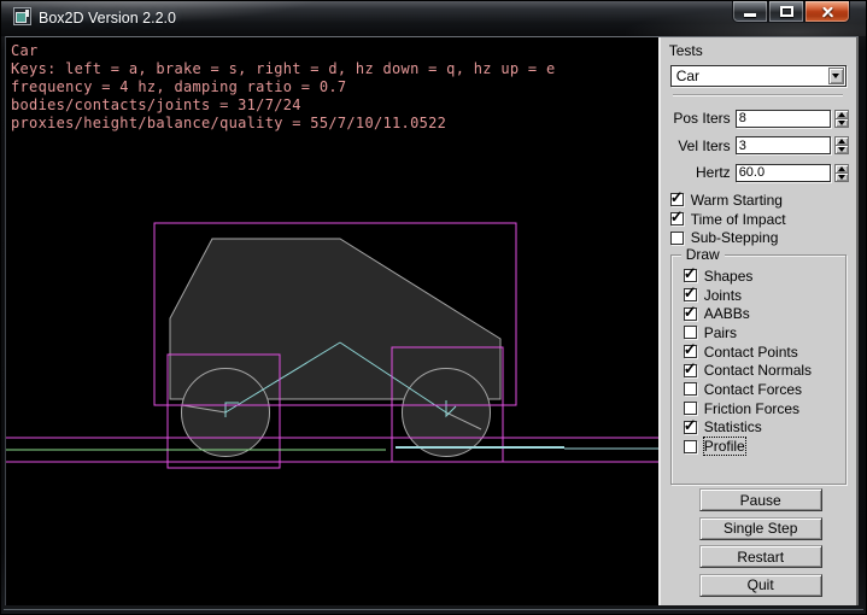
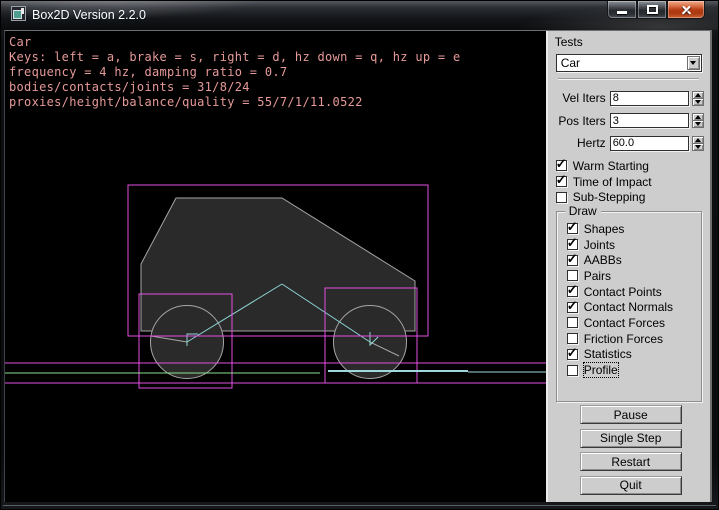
  Box2D Version 2.2.0
  Car
  Keys: left = a, brake = s, right = d, hz down = q, hz up = e
  frequency = 4 hz, damping ratio = 0.7
- bodies/contacts/joints = 31/7/24
+ bodies/contacts/joints = 31/8/24
- proxies/height/balance/quality = 55/7/10/11.0522
+ proxies/height/balance/quality = 55/7/1/11.0522
  Tests
  Car
- Pos Iters
+ Vel Iters
  8
- Vel Iters
+ Pos Iters
  3
  Hertz
  60.0
  Warm Starting
  Time of Impact
  Sub-Stepping
  Draw
  Shapes
  Joints
  AABBs
  Pairs
  Contact Points
  Contact Normals
  Contact Forces
  Friction Forces
  Statistics
  Profile
  Pause
  Single Step
  Restart
  Quit
